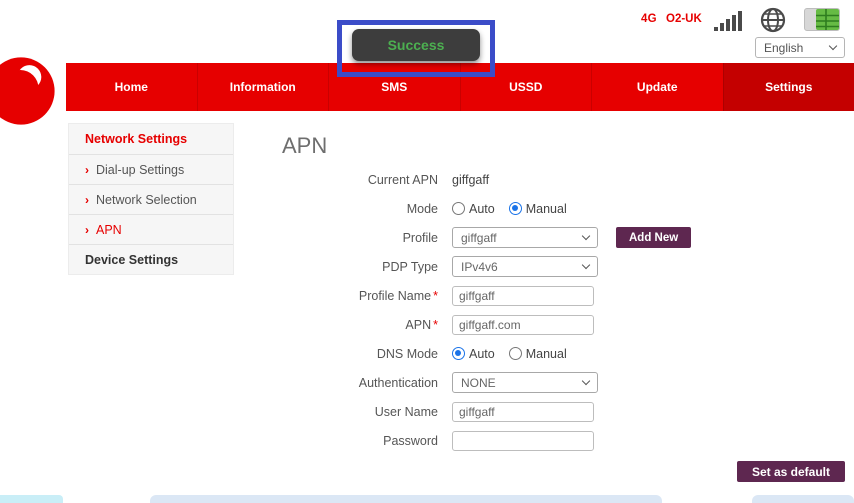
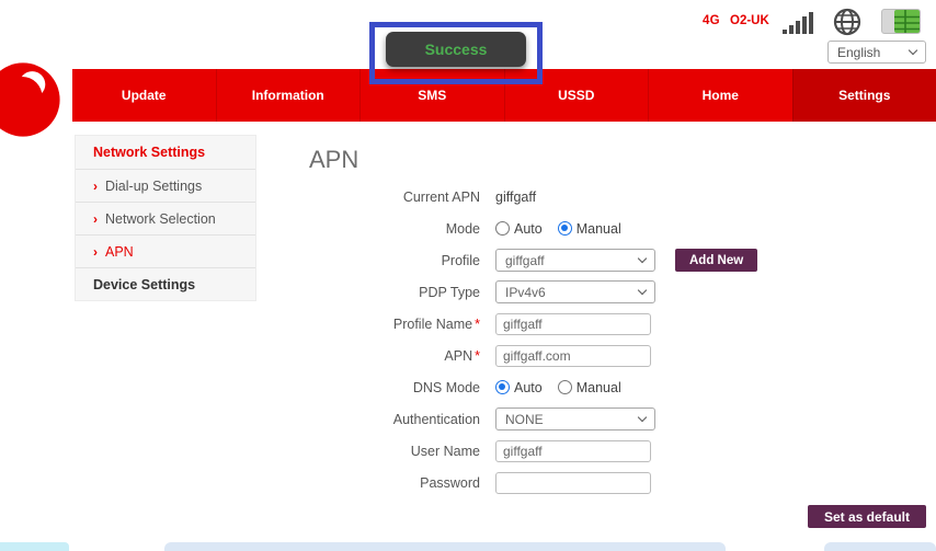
  4G
  O2-UK
  English
  Success
- Home
+ Update
  Information
  SMS
  USSD
- Update
+ Home
  Settings
  Network Settings
  ›
  Dial-up Settings
  ›
  Network Selection
  ›
  APN
  Device Settings
  APN
  Current APN
  giffgaff
  Mode
  Auto
  Manual
  Profile
  giffgaff
  Add New
  PDP Type
  IPv4v6
  Profile Name *
  giffgaff
  APN *
  giffgaff.com
  DNS Mode
  Auto
  Manual
  Authentication
  NONE
  User Name
  giffgaff
  Password
  Set as default
